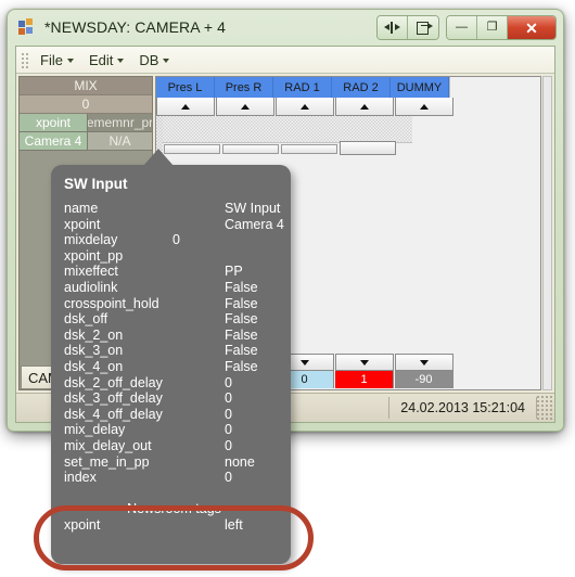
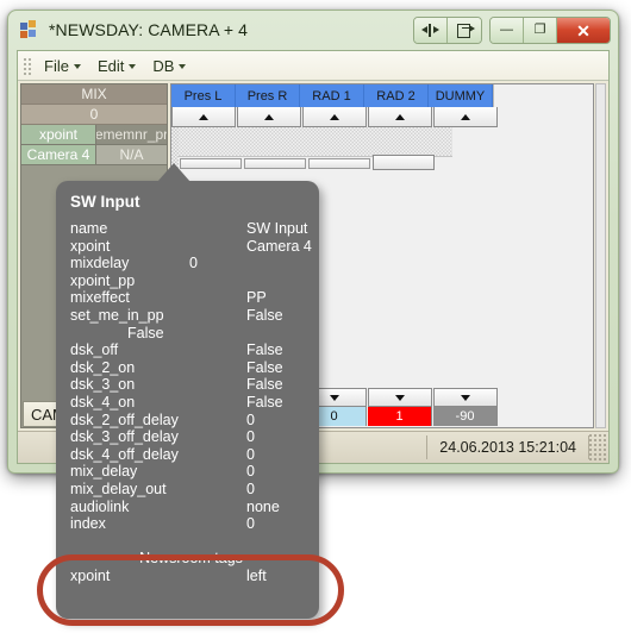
  *NEWSDAY: CAMERA + 4
  —
  ❐
  ✕
  File
  Edit
  DB
  MIX
  0
  xpoint
  ememnr_pr
  Camera 4
  N/A
  Pres L
  Pres R
  RAD 1
  RAD 2
  DUMMY
  0
  1
  -90
- 24.02.2013 15:21:04
+ 24.06.2013 15:21:04
  SW Input
  name
  SW Input
  xpoint
  Camera 4
  mixdelay
  0
  xpoint_pp
  mixeffect
  PP
- audiolink
+ set_me_in_pp
  False
- crosspoint_hold
  False
  dsk_off
  False
  dsk_2_on
  False
  dsk_3_on
  False
  dsk_4_on
  False
  dsk_2_off_delay
  0
  dsk_3_off_delay
  0
  dsk_4_off_delay
  0
  mix_delay
  0
  mix_delay_out
  0
- set_me_in_pp
+ audiolink
  none
  index
  0
  -- Newsroom tags --
  xpoint
  left
